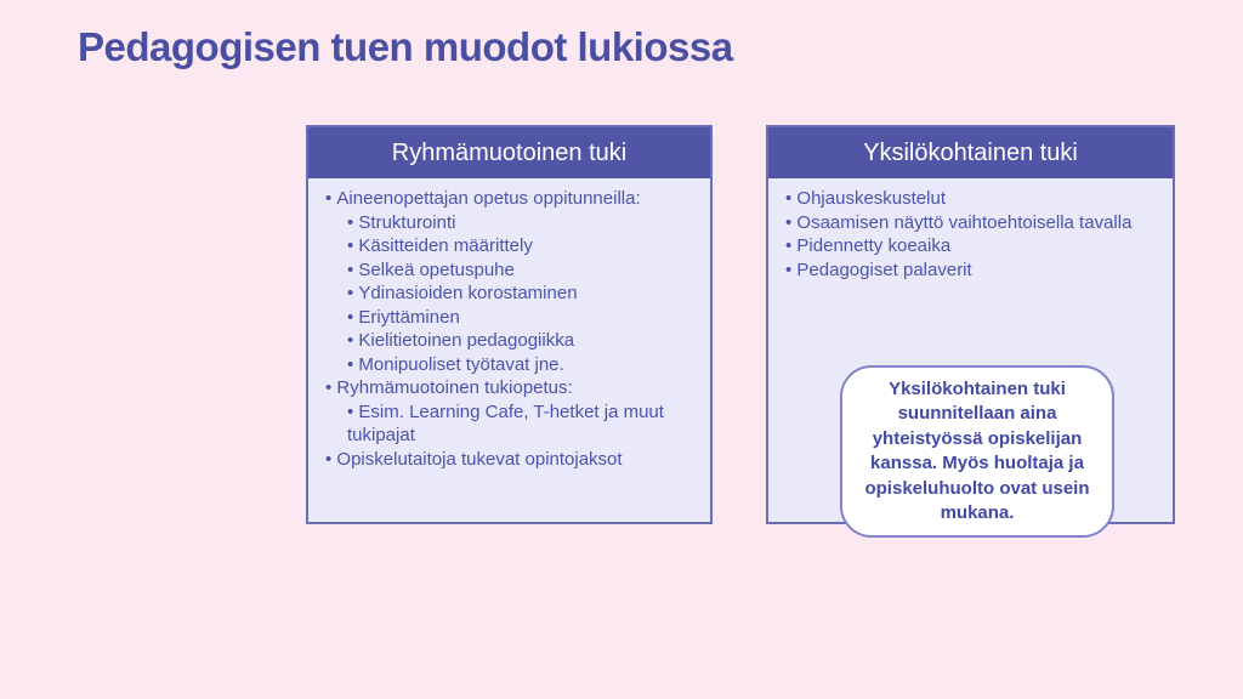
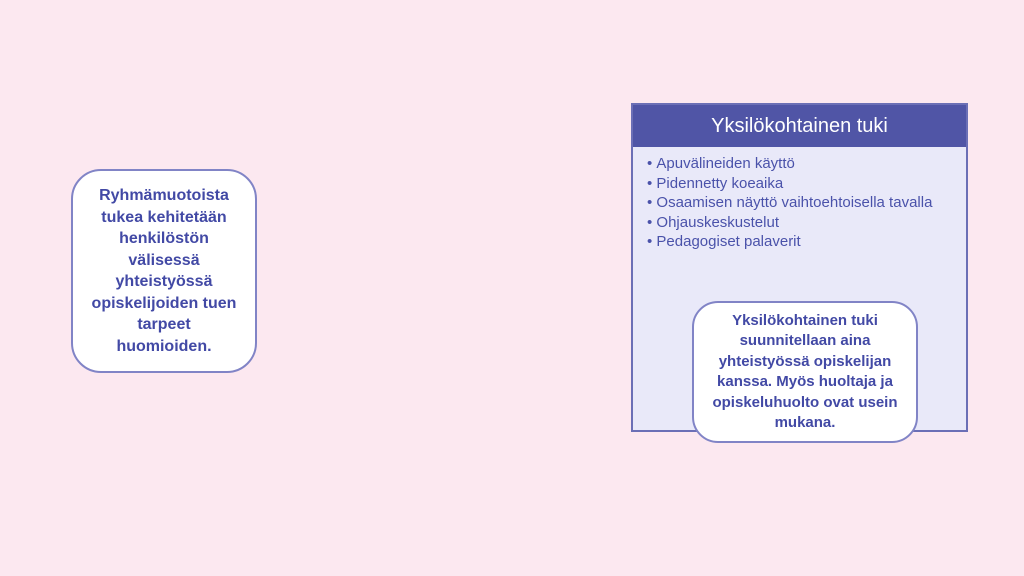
- Pedagogisen tuen muodot lukiossa
- Ryhmämuotoinen tuki
- Aineenopettajan opetus oppitunneilla:
- Strukturointi
- Käsitteiden määrittely
- Selkeä opetuspuhe
- Ydinasioiden korostaminen
- Eriyttäminen
- Kielitietoinen pedagogiikka
- Monipuoliset työtavat jne.
- Ryhmämuotoinen tukiopetus:
- Esim. Learning Cafe, T-hetket ja muut tukipajat
- Opiskelutaitoja tukevat opintojaksot
  Yksilökohtainen tuki
+ Apuvälineiden käyttö
- Ohjauskeskustelut
+ Pidennetty koeaika
  Osaamisen näyttö vaihtoehtoisella tavalla
- Pidennetty koeaika
+ Ohjauskeskustelut
  Pedagogiset palaverit
+ Ryhmämuotoista tukea kehitetään henkilöstön välisessä yhteistyössä opiskelijoiden tuen tarpeet huomioiden.
  Yksilökohtainen tuki suunnitellaan aina yhteistyössä opiskelijan kanssa. Myös huoltaja ja opiskeluhuolto ovat usein mukana.
